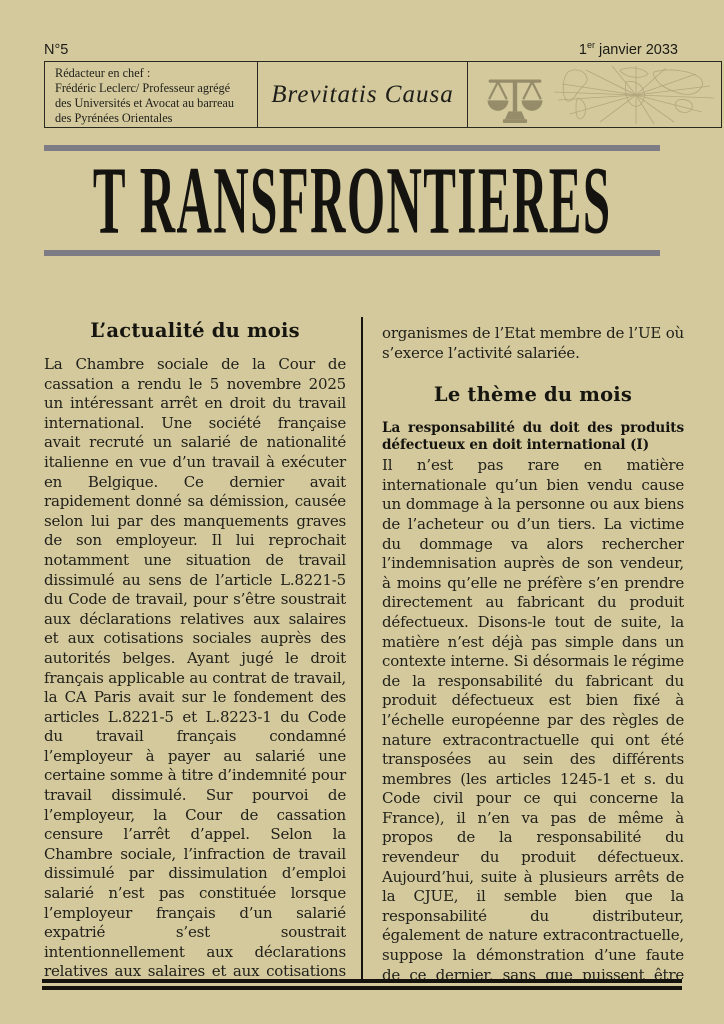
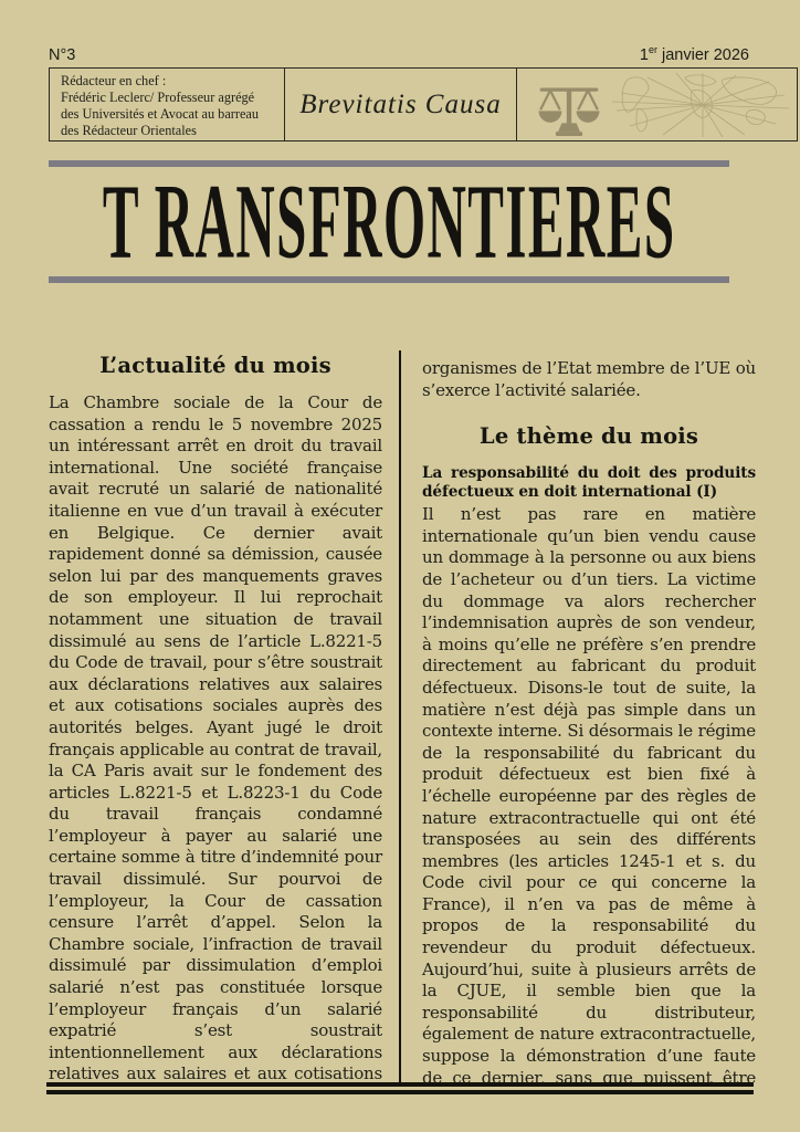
- N°5
+ N°3
- 1er janvier 2033
+ 1er janvier 2026
  Rédacteur en chef :
- Frédéric Leclerc/ Professeur agrégé des Universités et Avocat au barreau des Pyrénées Orientales
+ Frédéric Leclerc/ Professeur agrégé des Universités et Avocat au barreau des Rédacteur Orientales
  Brevitatis Causa
  T RANSFRONTIERES
  L’actualité du mois
  La Chambre sociale de la Cour de cassation a rendu le 5 novembre 2025 un intéressant arrêt en droit du travail international. Une société française avait recruté un salarié de nationalité italienne en vue d’un travail à exécuter en Belgique. Ce dernier avait rapidement donné sa démission, causée selon lui par des manquements graves de son employeur. Il lui reprochait notamment une situation de travail dissimulé au sens de l’article L.8221-5 du Code de travail, pour s’être soustrait aux déclarations relatives aux salaires et aux cotisations sociales auprès des autorités belges. Ayant jugé le droit français applicable au contrat de travail, la CA Paris avait sur le fondement des articles L.8221-5 et L.8223-1 du Code du travail français condamné l’employeur à payer au salarié une certaine somme à titre d’indemnité pour travail dissimulé. Sur pourvoi de l’employeur, la Cour de cassation censure l’arrêt d’appel. Selon la Chambre sociale, l’infraction de travail dissimulé par dissimulation d’emploi salarié n’est pas constituée lorsque l’employeur français d’un salarié expatrié s’est soustrait intentionnellement aux déclarations relatives aux salaires et aux cotisations
  organismes de l’Etat membre de l’UE où s’exerce l’activité salariée.
  Le thème du mois
  La responsabilité du doit des produits défectueux en doit international (I)
  Il n’est pas rare en matière internationale qu’un bien vendu cause un dommage à la personne ou aux biens de l’acheteur ou d’un tiers. La victime du dommage va alors rechercher l’indemnisation auprès de son vendeur, à moins qu’elle ne préfère s’en prendre directement au fabricant du produit défectueux. Disons-le tout de suite, la matière n’est déjà pas simple dans un contexte interne. Si désormais le régime de la responsabilité du fabricant du produit défectueux est bien fixé à l’échelle européenne par des règles de nature extracontractuelle qui ont été transposées au sein des différents membres (les articles 1245-1 et s. du Code civil pour ce qui concerne la France), il n’en va pas de même à propos de la responsabilité du revendeur du produit défectueux. Aujourd’hui, suite à plusieurs arrêts de la CJUE, il semble bien que la responsabilité du distributeur, également de nature extracontractuelle, suppose la démonstration d’une faute de ce dernier, sans que puissent être
